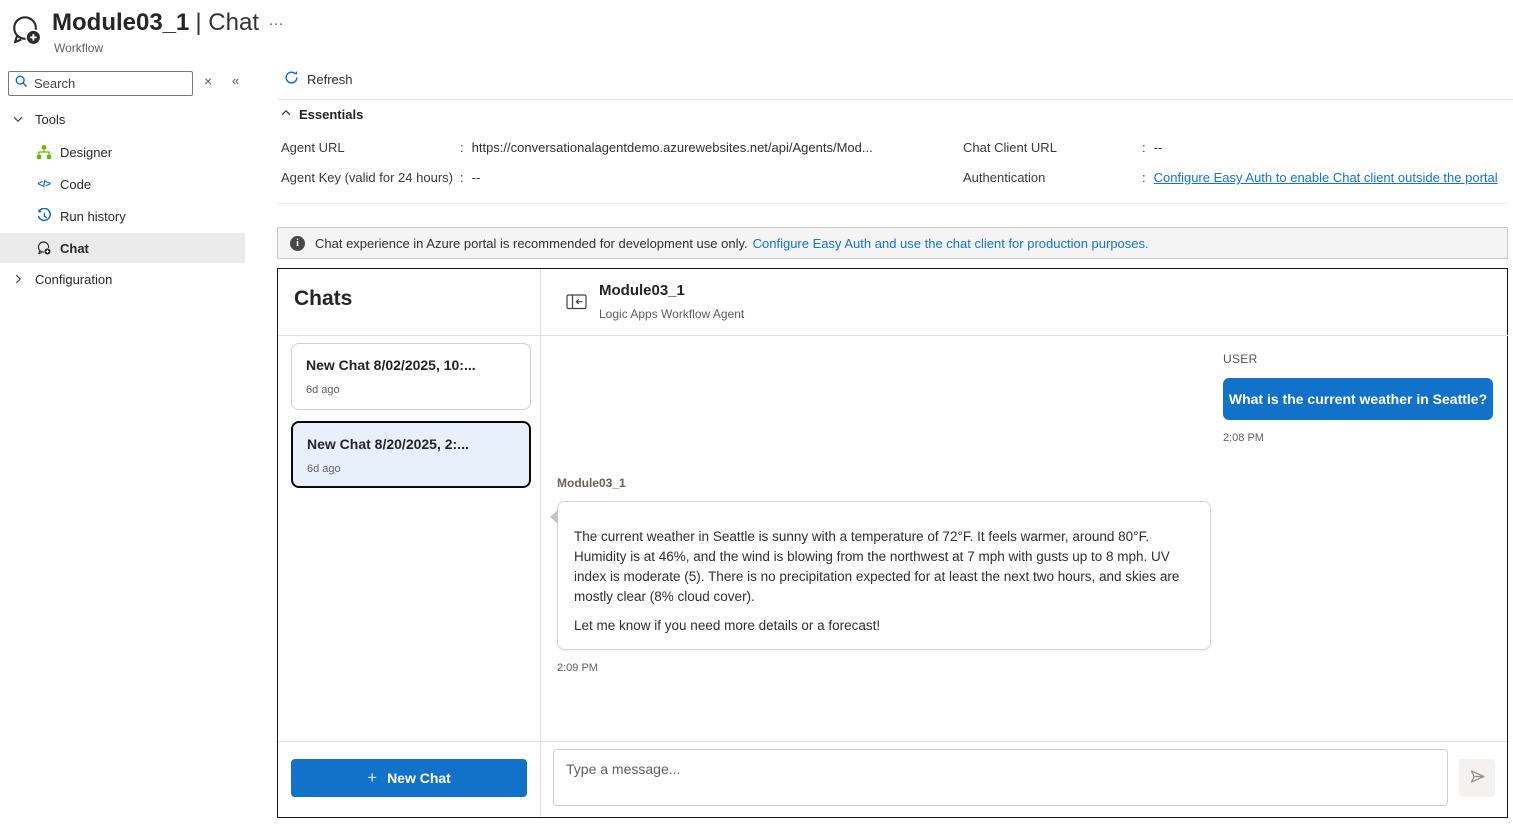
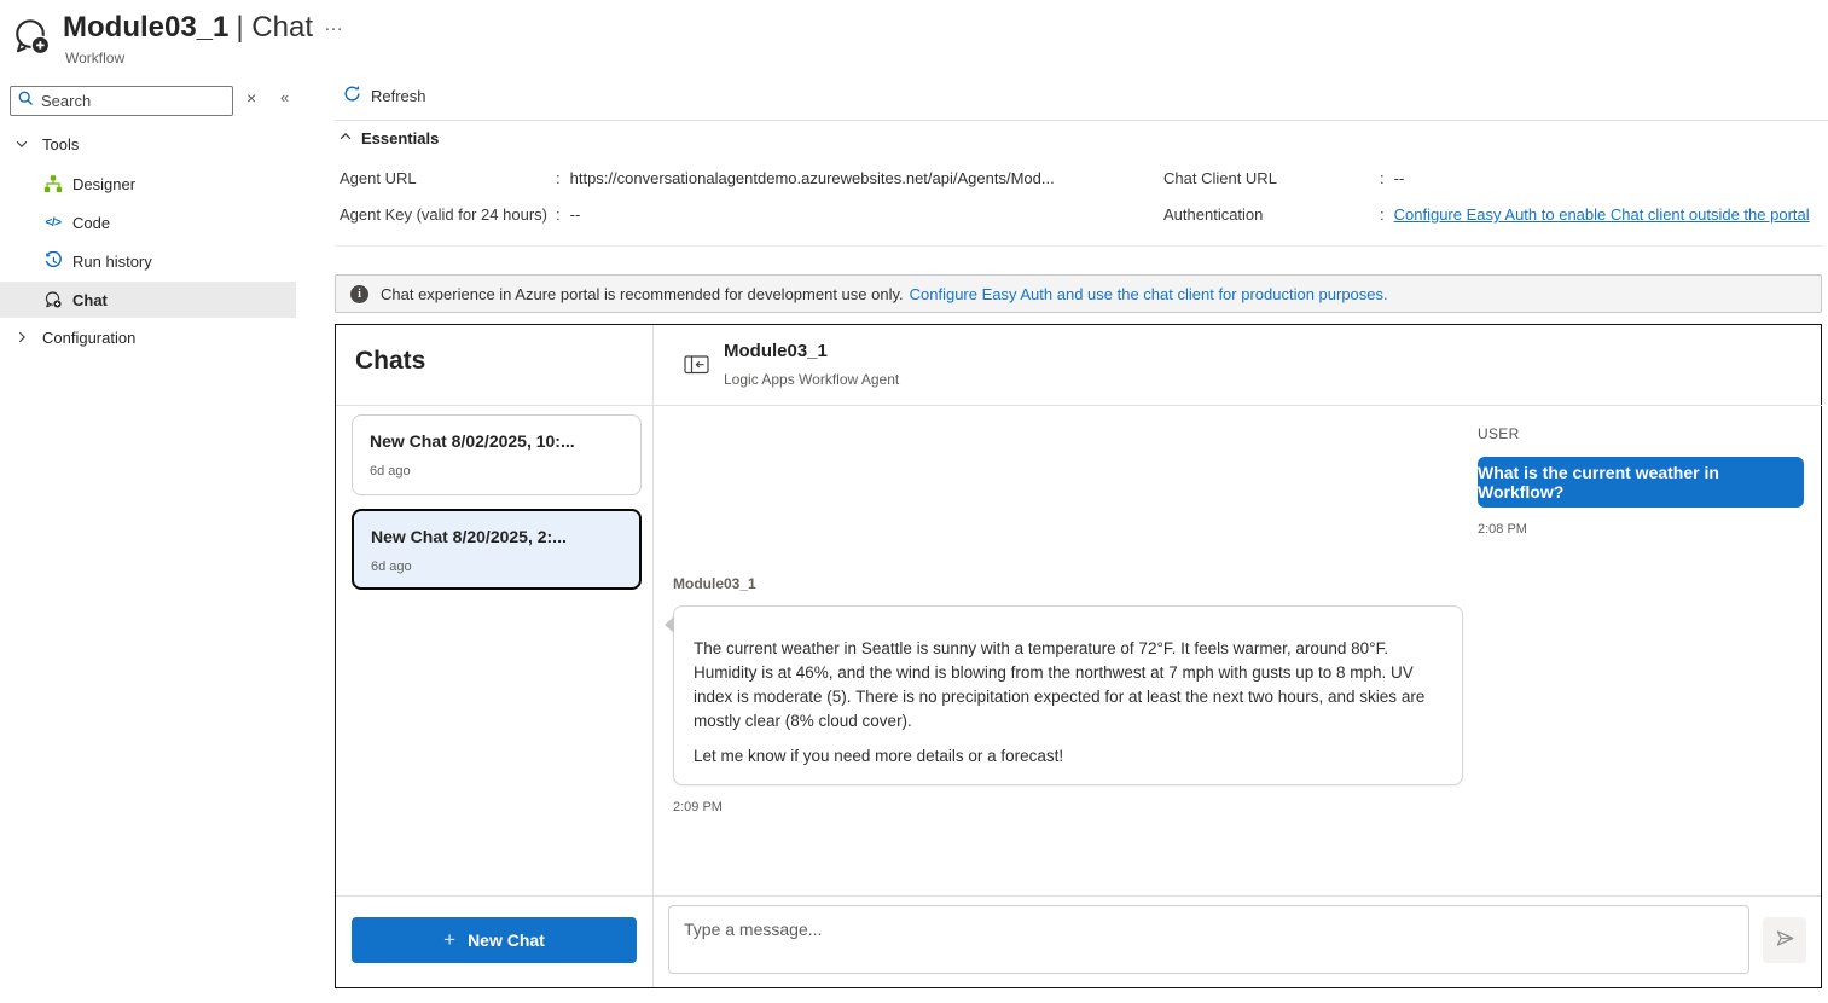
  Module03_1 | Chat
  Workflow
  …
  Search
  ×
  «
  Tools
  Designer
  </>
  Code
  Run history
  Chat
  Configuration
  Refresh
  Essentials
  Agent URL
  :
  https://conversationalagentdemo.azurewebsites.net/api/Agents/Mod...
  Agent Key (valid for 24 hours)
  :
  --
  Chat Client URL
  :
  --
  Authentication
  :
  Configure Easy Auth to enable Chat client outside the portal
  i
  Chat experience in Azure portal is recommended for development use only.
  Configure Easy Auth and use the chat client for production purposes.
  Chats
  New Chat 8/02/2025, 10:...
  6d ago
  New Chat 8/20/2025, 2:...
  6d ago
  +
  New Chat
  Module03_1
  Logic Apps Workflow Agent
  USER
- What is the current weather in Seattle?
+ What is the current weather in Workflow?
  2:08 PM
  Module03_1
  The current weather in Seattle is sunny with a temperature of 72°F. It feels warmer, around 80°F. Humidity is at 46%, and the wind is blowing from the northwest at 7 mph with gusts up to 8 mph. UV index is moderate (5). There is no precipitation expected for at least the next two hours, and skies are mostly clear (8% cloud cover).
  Let me know if you need more details or a forecast!
  2:09 PM
  Type a message...
